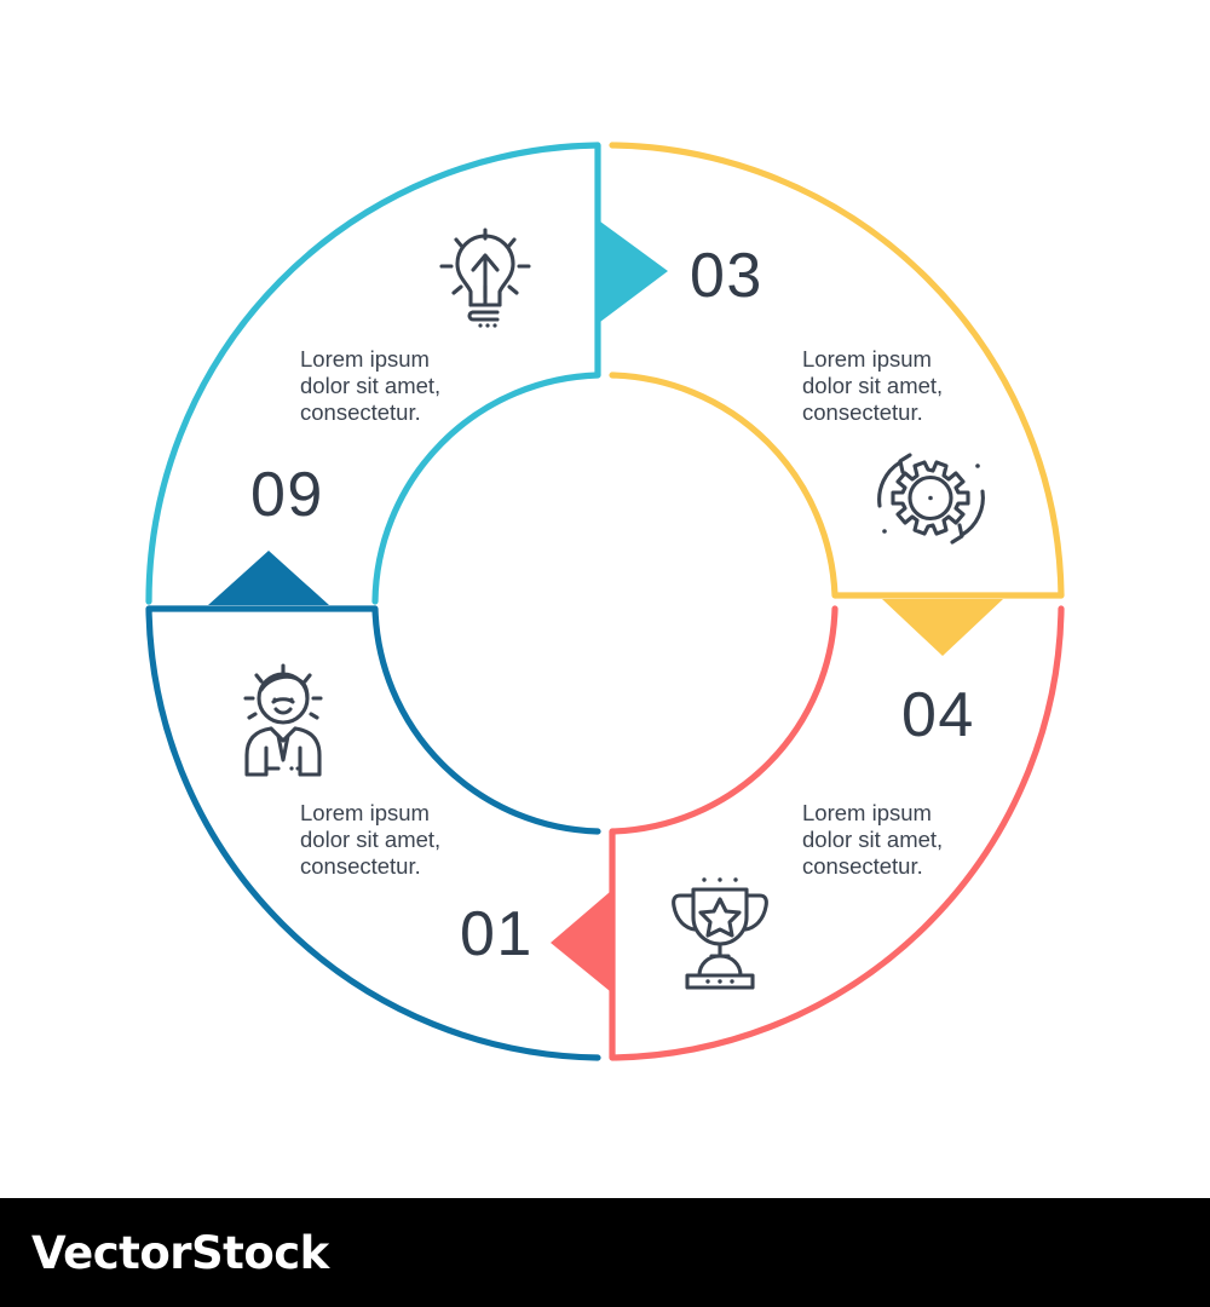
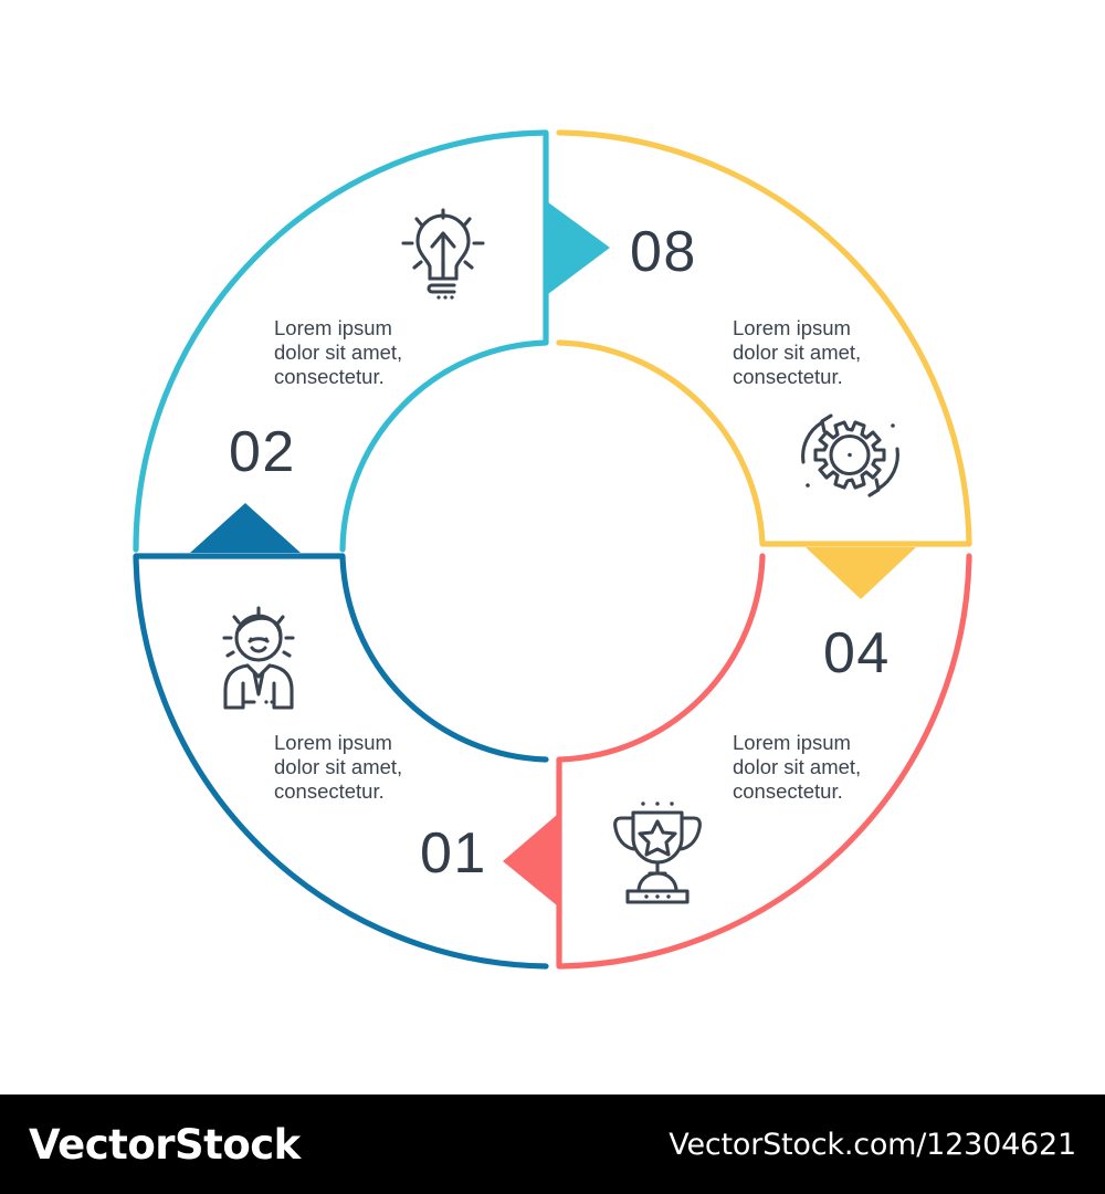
  Lorem ipsum dolor sit amet, consectetur.
- 09
+ 02
  Lorem ipsum dolor sit amet, consectetur.
- 03
+ 08
  Lorem ipsum dolor sit amet, consectetur.
  04
  Lorem ipsum dolor sit amet, consectetur.
  01
  VectorStock
+ VectorStock.com/12304621
